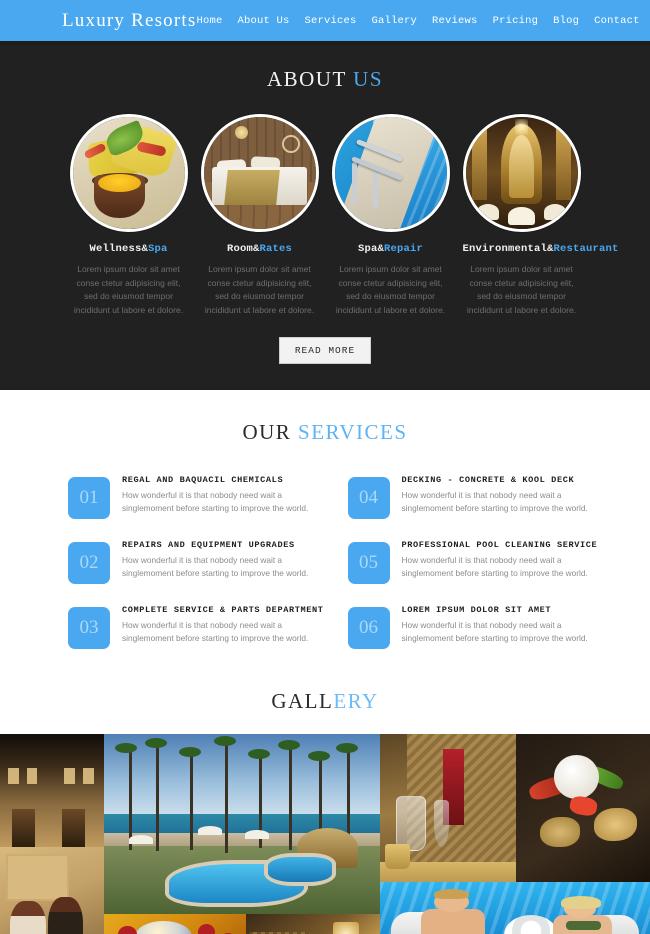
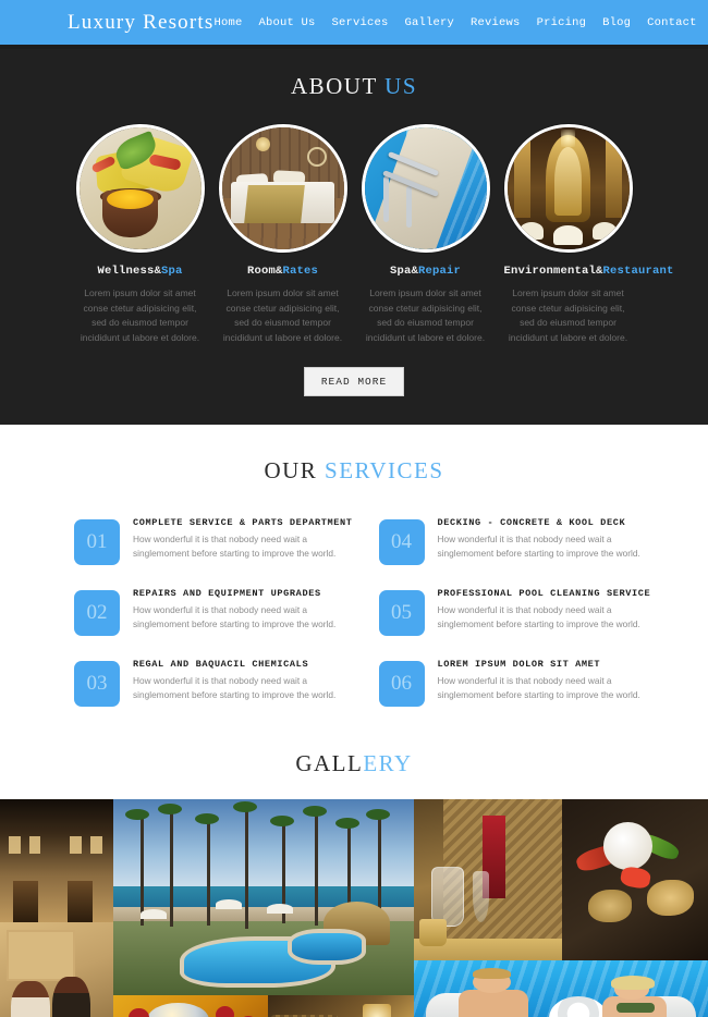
  Luxury Resorts
  Home
  About Us
  Services
  Gallery
  Reviews
  Pricing
  Blog
  Contact
  ABOUT US
  Wellness&Spa
  Lorem ipsum dolor sit amet conse ctetur adipisicing elit, sed do eiusmod tempor incididunt ut labore et dolore.
  Room&Rates
  Lorem ipsum dolor sit amet conse ctetur adipisicing elit, sed do eiusmod tempor incididunt ut labore et dolore.
  Spa&Repair
  Lorem ipsum dolor sit amet conse ctetur adipisicing elit, sed do eiusmod tempor incididunt ut labore et dolore.
  Environmental&Restaurant
  Lorem ipsum dolor sit amet conse ctetur adipisicing elit, sed do eiusmod tempor incididunt ut labore et dolore.
  READ MORE
  OUR SERVICES
  01
- REGAL AND BAQUACIL CHEMICALS
+ COMPLETE SERVICE & PARTS DEPARTMENT
  How wonderful it is that nobody need wait a singlemoment before starting to improve the world.
  04
  DECKING - CONCRETE & KOOL DECK
  How wonderful it is that nobody need wait a singlemoment before starting to improve the world.
  02
  REPAIRS AND EQUIPMENT UPGRADES
  How wonderful it is that nobody need wait a singlemoment before starting to improve the world.
  05
  PROFESSIONAL POOL CLEANING SERVICE
  How wonderful it is that nobody need wait a singlemoment before starting to improve the world.
  03
- COMPLETE SERVICE & PARTS DEPARTMENT
+ REGAL AND BAQUACIL CHEMICALS
  How wonderful it is that nobody need wait a singlemoment before starting to improve the world.
  06
  LOREM IPSUM DOLOR SIT AMET
  How wonderful it is that nobody need wait a singlemoment before starting to improve the world.
  GALLERY
